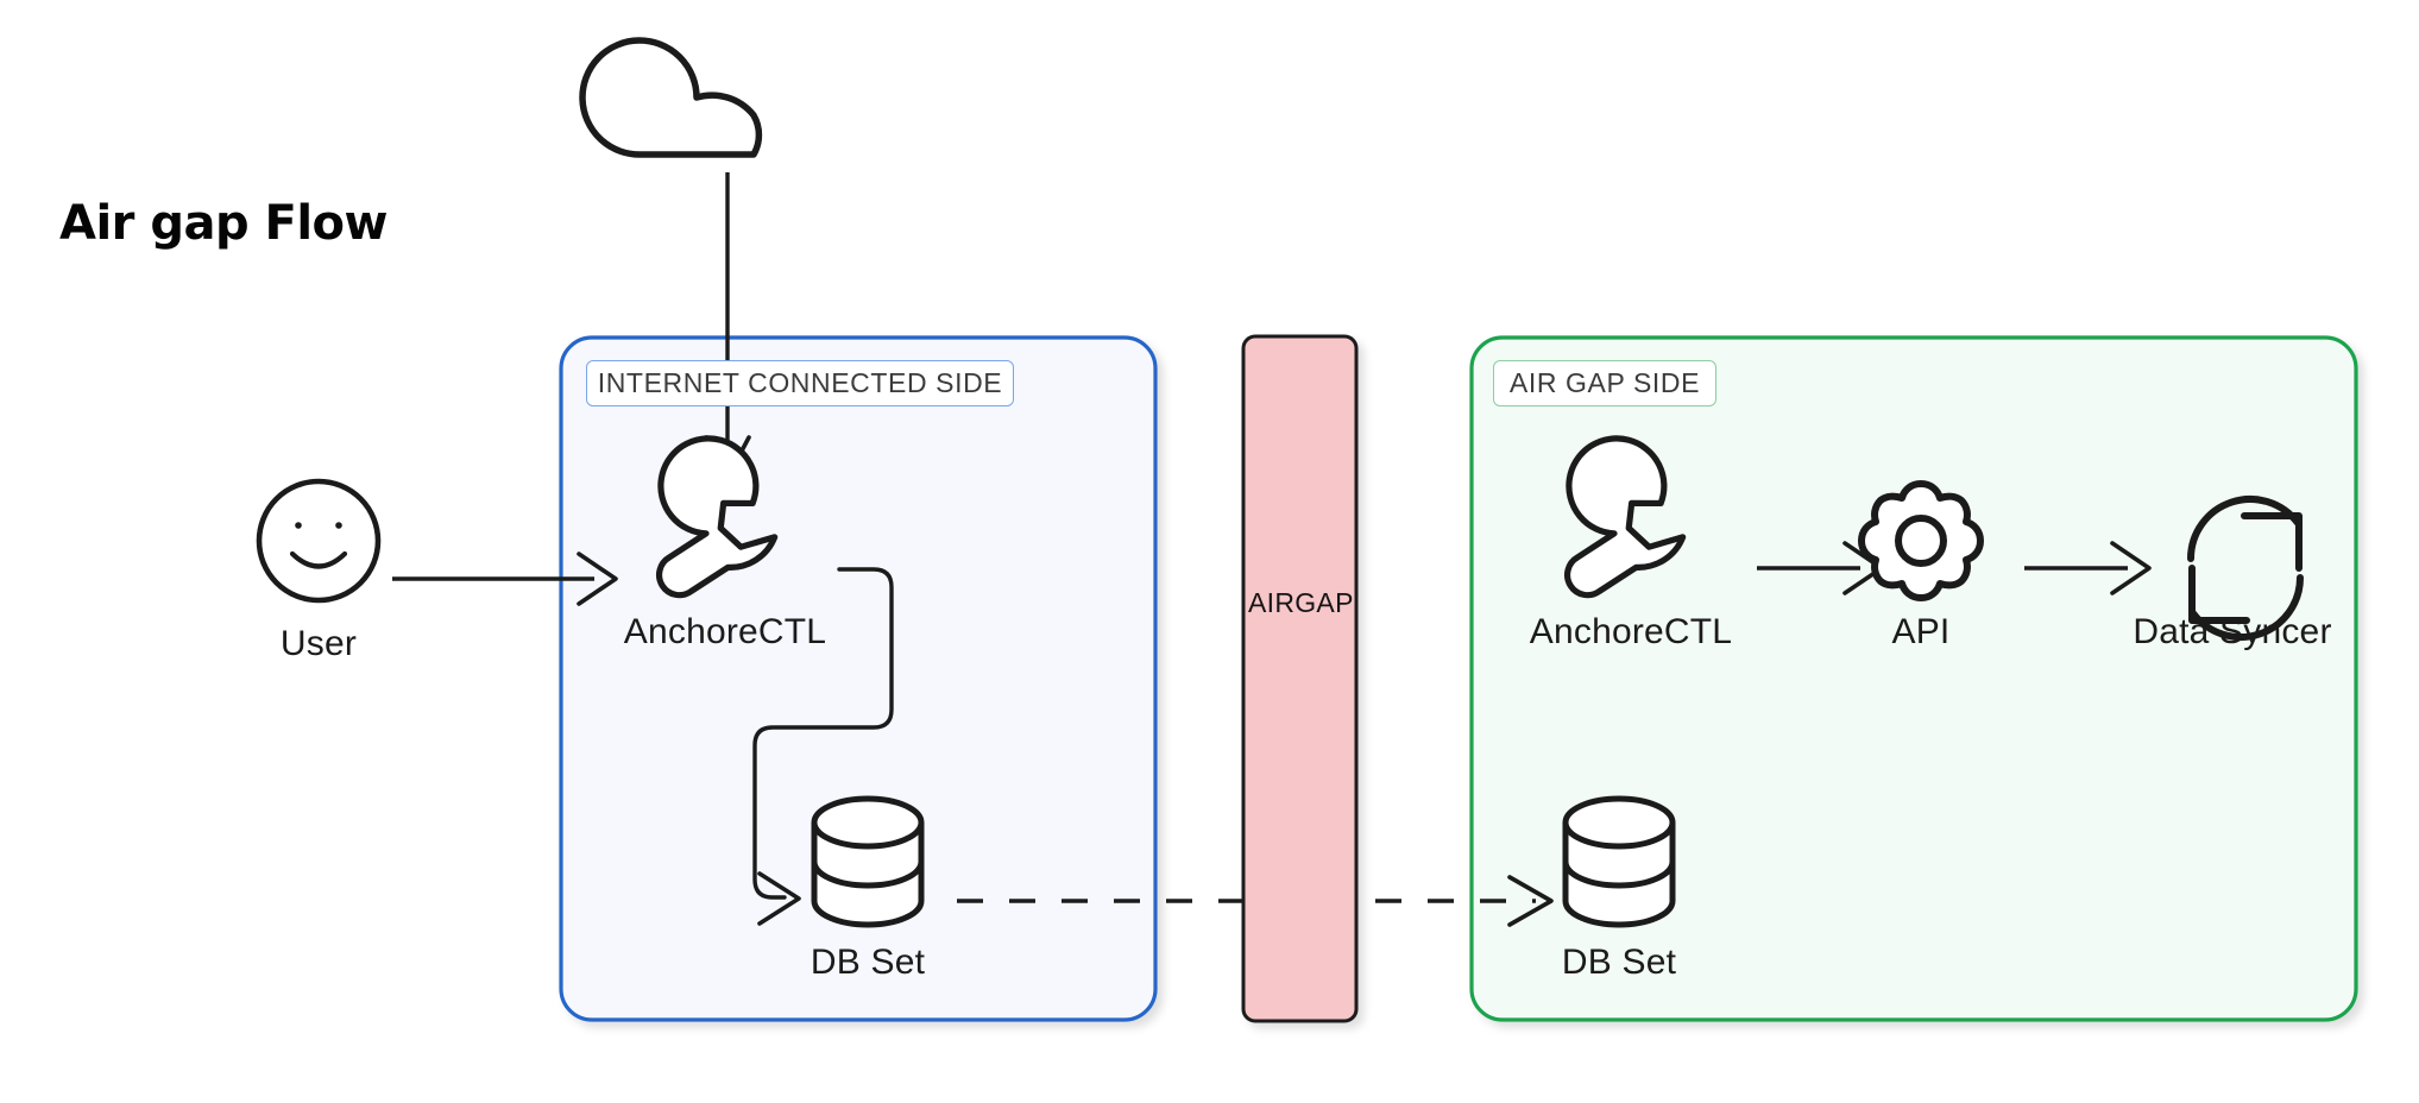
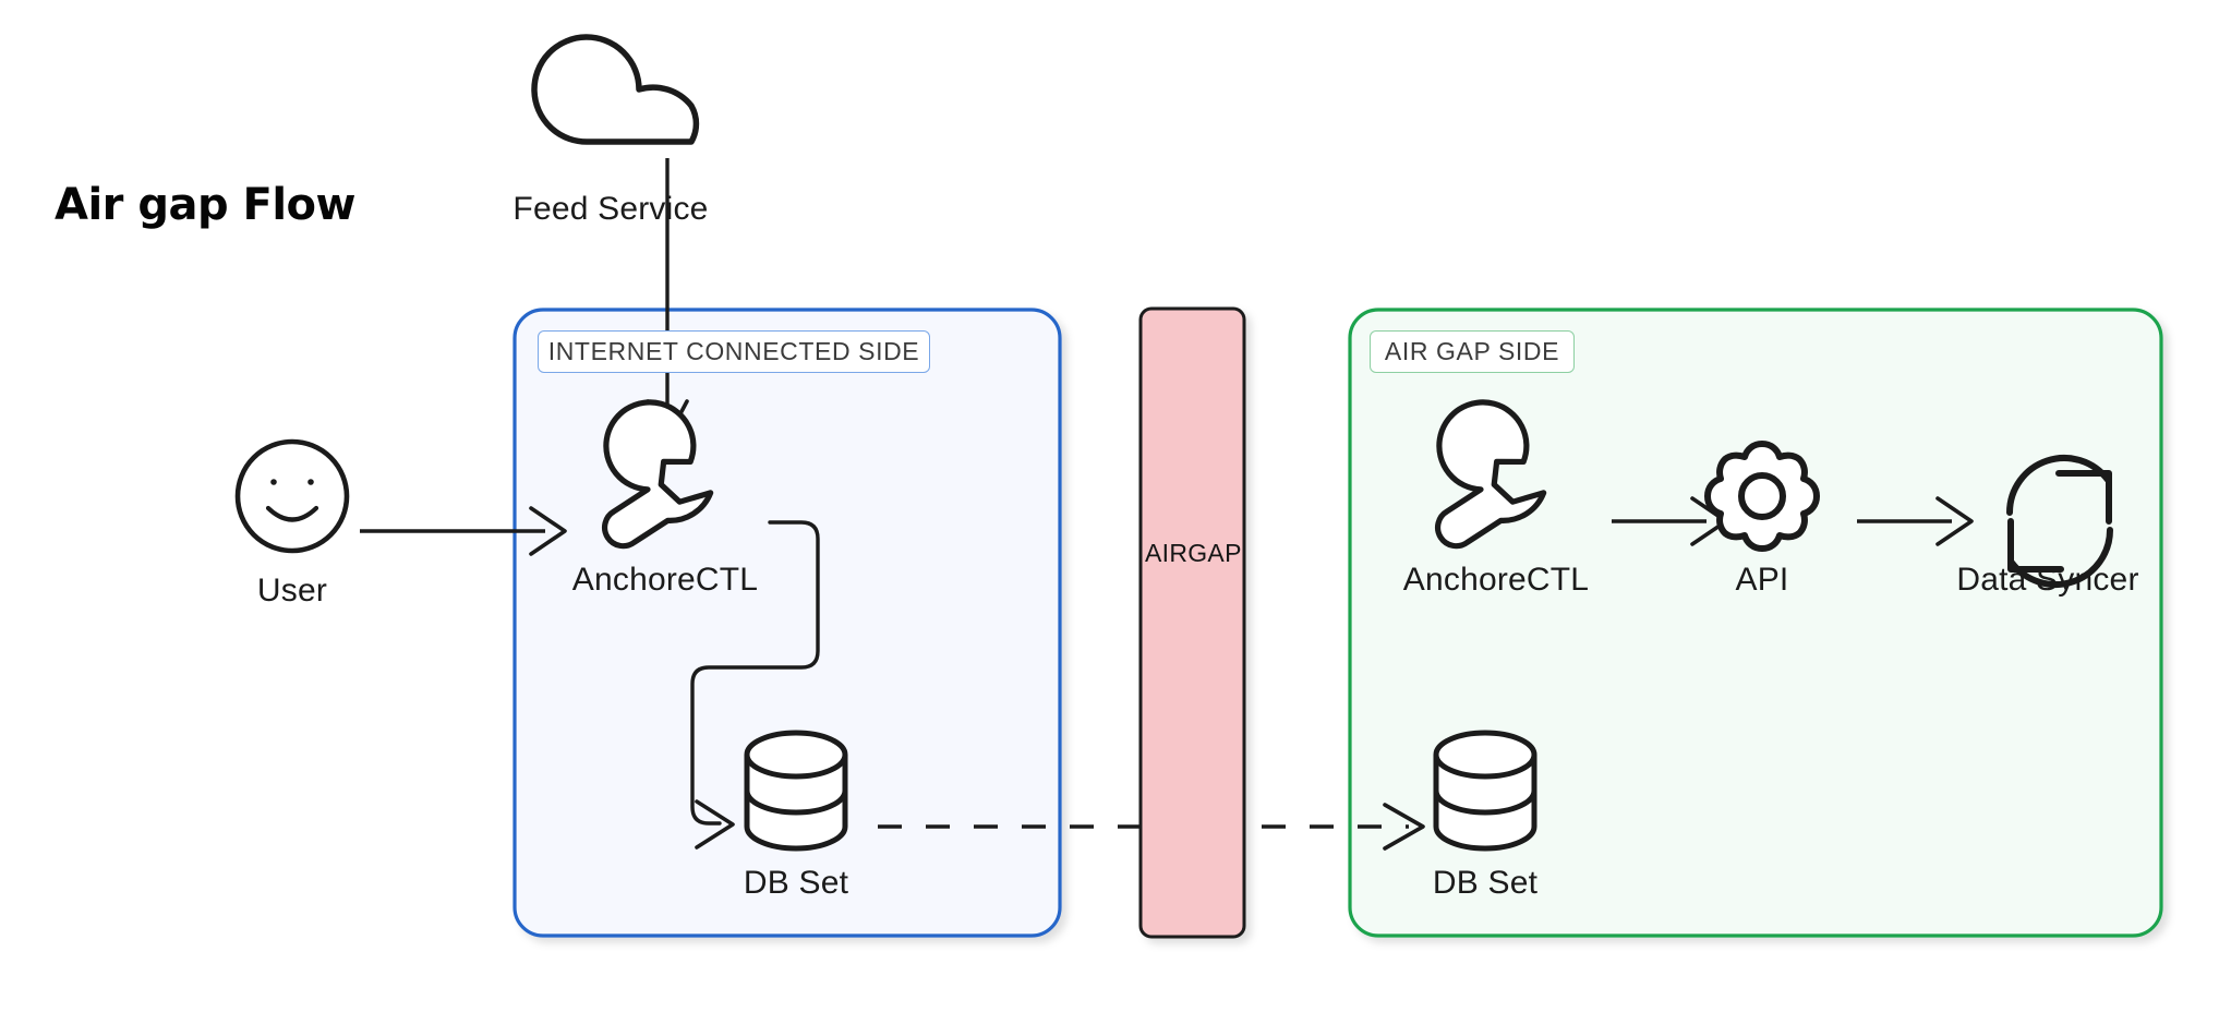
  Air gap Flow
+ Feed Service
  User
  AnchoreCTL
  DB Set
  AnchoreCTL
  API
  Data Syncer
  DB Set
  INTERNET CONNECTED SIDE
  AIR GAP SIDE
  AIRGAP
